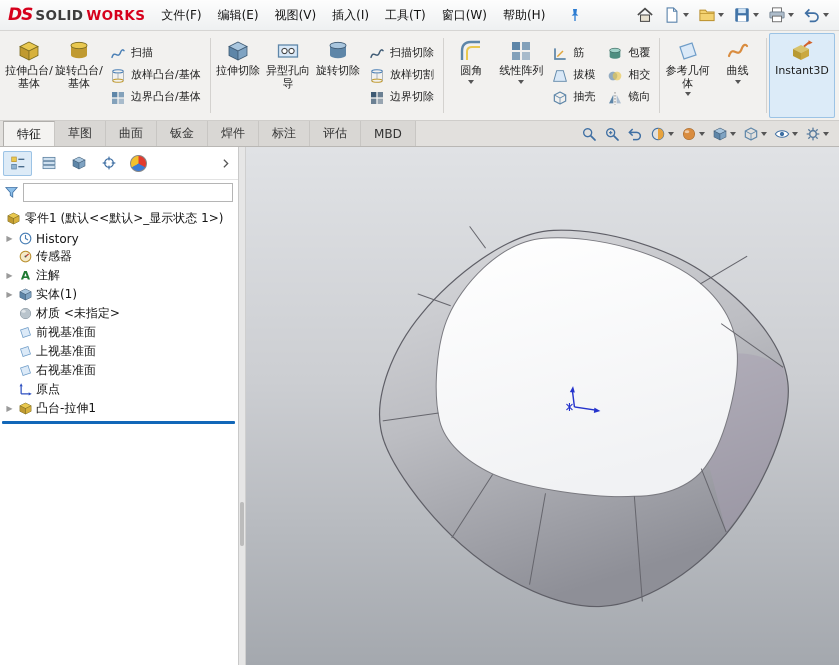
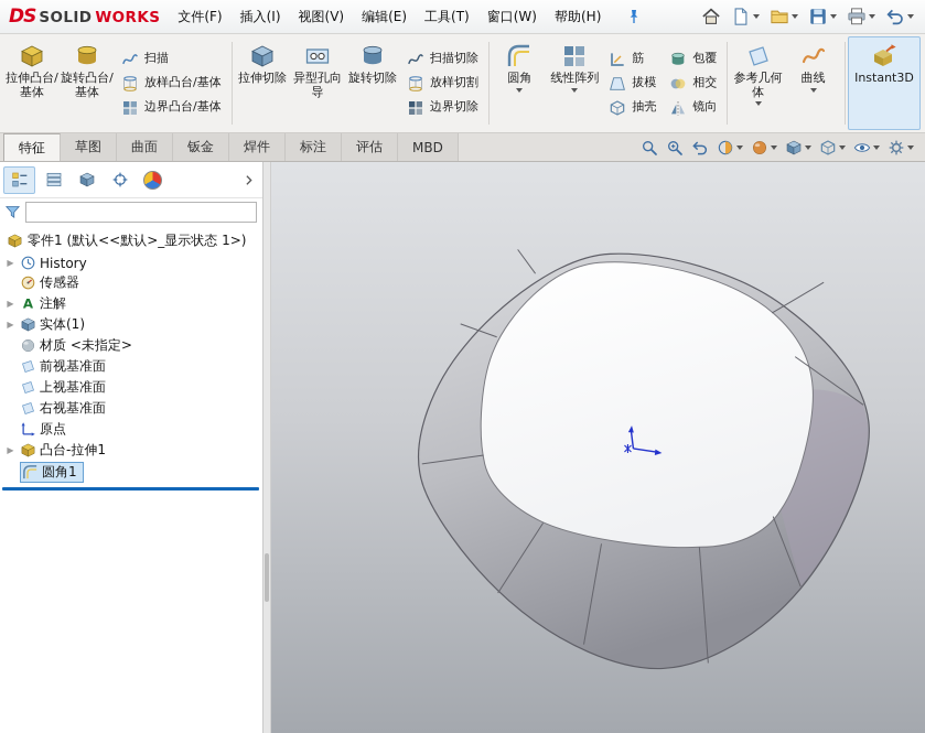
  DS
  SOLID
  WORKS
  文件(F)
- 编辑(E)
+ 插入(I)
  视图(V)
- 插入(I)
+ 编辑(E)
  工具(T)
  窗口(W)
  帮助(H)
  拉伸凸台/基体
  旋转凸台/基体
  扫描
  放样凸台/基体
  边界凸台/基体
  拉伸切除
  异型孔向导
  旋转切除
  扫描切除
  放样切割
  边界切除
  圆角
  线性阵列
  筋
  拔模
  抽壳
  包覆
  相交
  镜向
  参考几何体
  曲线
  Instant3D
  特征
  草图
  曲面
  钣金
  焊件
  标注
  评估
  MBD
  零件1 (默认<<默认>_显示状态 1>)
  ▶
  History
  传感器
  ▶
  注解
  ▶
  实体(1)
  材质 <未指定>
  前视基准面
  上视基准面
  右视基准面
  原点
  ▶
  凸台-拉伸1
+ 圆角1
